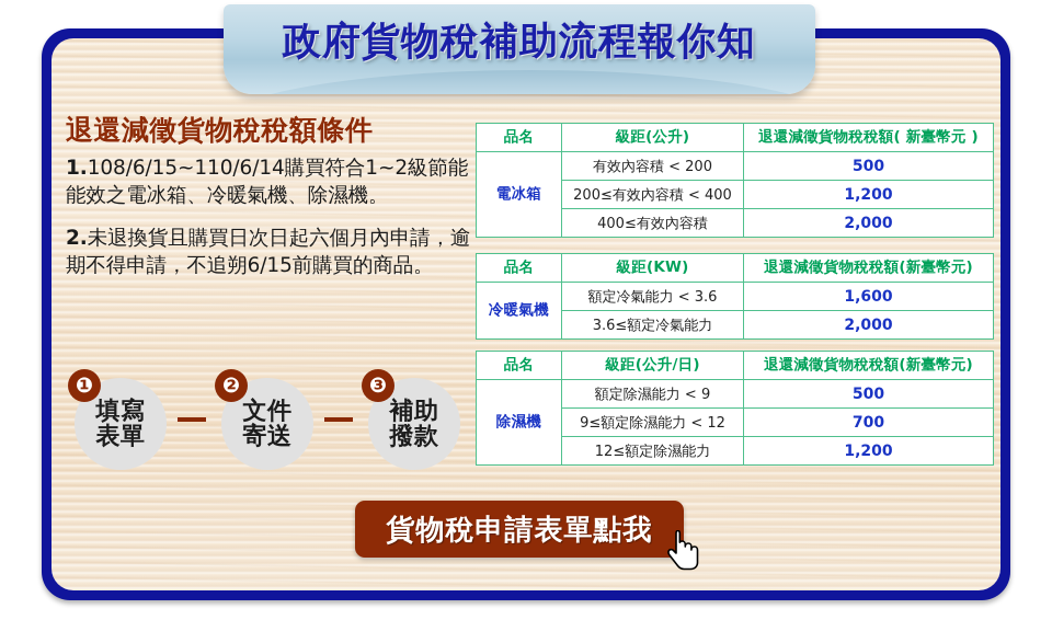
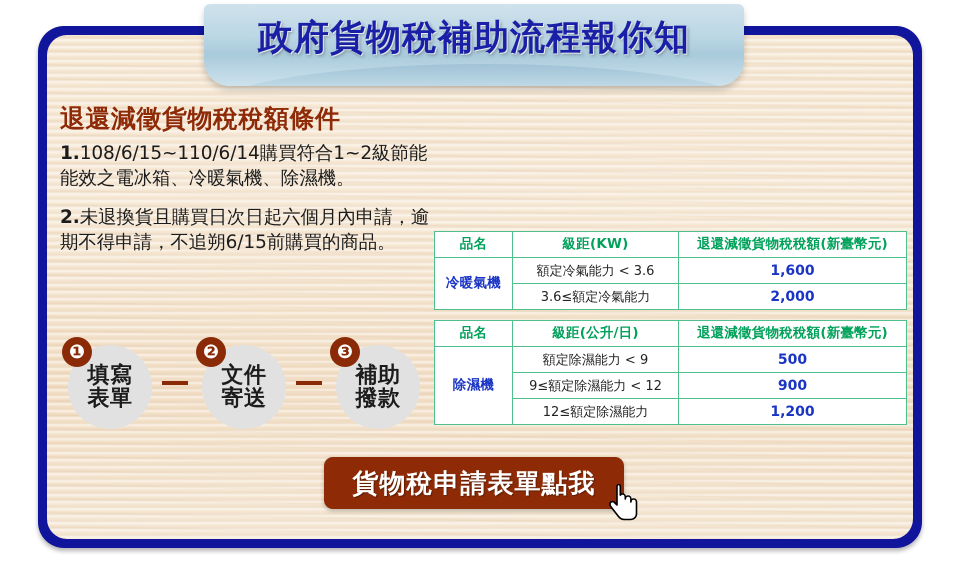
  政府貨物稅補助流程報你知
  退還減徵貨物稅稅額條件
  1.108/6/15~110/6/14購買符合1~2級節能能效之電冰箱、冷暖氣機、除濕機。
  2.未退換貨且購買日次日起六個月內申請，逾期不得申請，不追朔6/15前購買的商品。
  ❶
  填寫
  表單
  ❷
  文件
  寄送
  ❸
  補助
  撥款
- 品名	級距(公升)	退還減徵貨物稅稅額( 新臺幣元 )
- 電冰箱	有效內容積 < 200	500
- 200≤有效內容積 < 400	1,200
- 400≤有效內容積	2,000
  品名	級距(KW)	退還減徵貨物稅稅額(新臺幣元)
  冷暖氣機	額定冷氣能力 < 3.6	1,600
  3.6≤額定冷氣能力	2,000
  品名	級距(公升/日)	退還減徵貨物稅稅額(新臺幣元)
  除濕機	額定除濕能力 < 9	500
- 9≤額定除濕能力 < 12	700
+ 9≤額定除濕能力 < 12	900
  12≤額定除濕能力	1,200
  貨物稅申請表單點我
